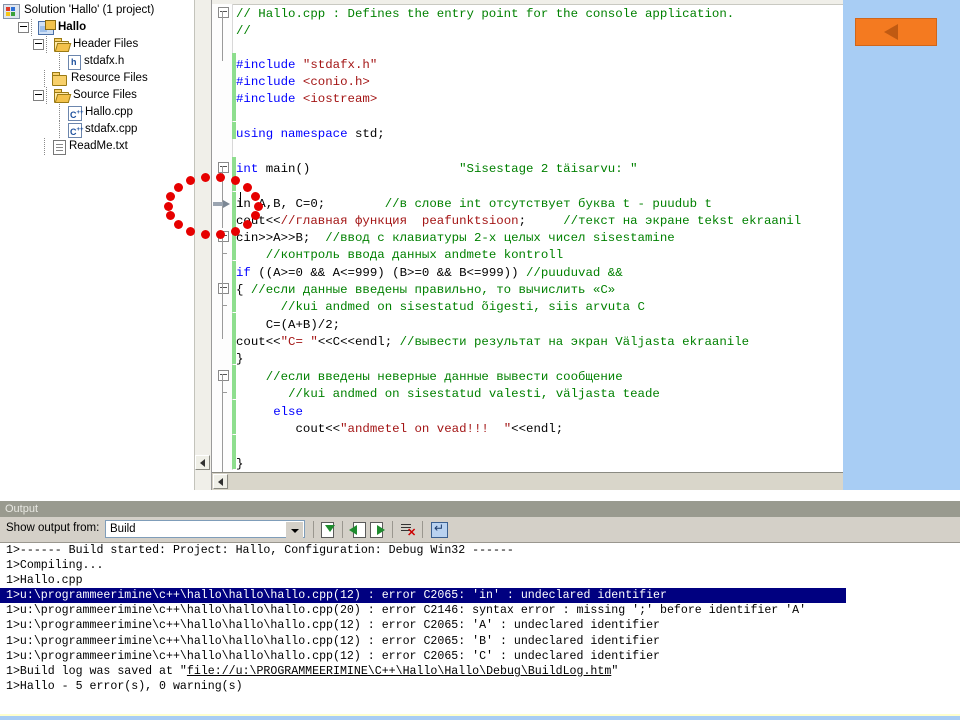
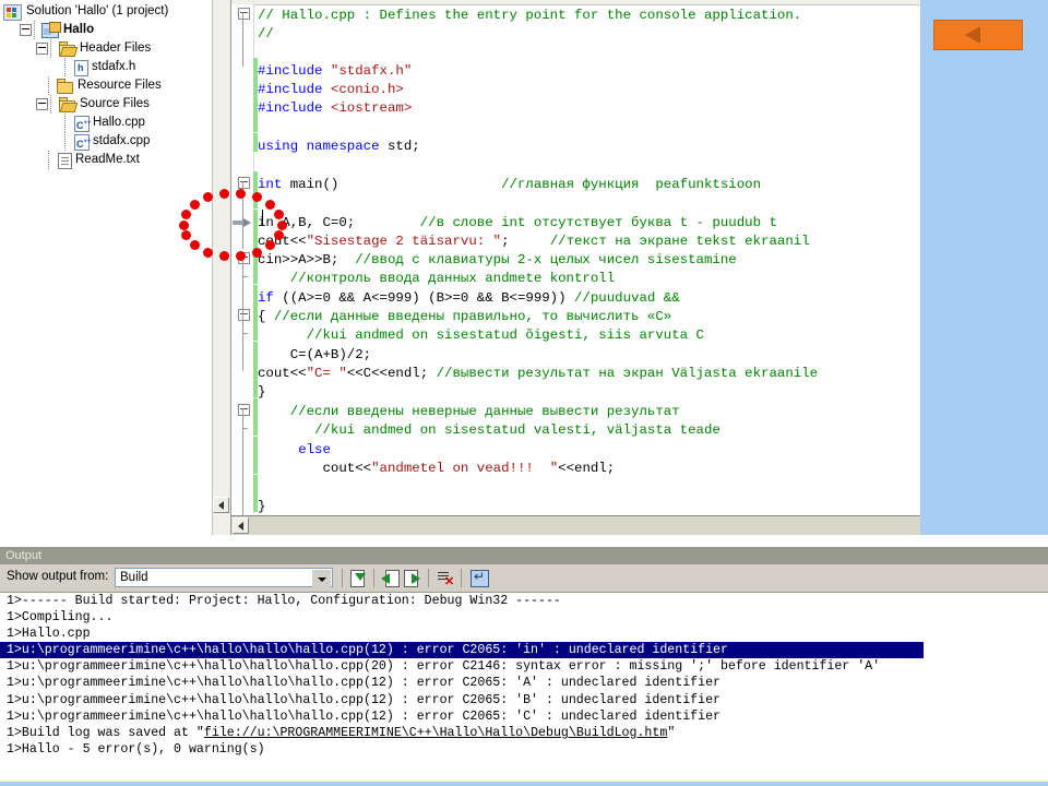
  Solution 'Hallo' (1 project)
  Hallo
  Header Files
  h
  stdafx.h
  Resource Files
  Source Files
  Hallo.cpp
  stdafx.cpp
  ReadMe.txt
  // Hallo.cpp : Defines the entry point for the console application.
  //
  #include "stdafx.h"
  #include <conio.h>
  #include <iostream>
  using namespace std;
- int main() "Sisestage 2 täisarvu: "
+ int main() //главная функция peafunktsioon
  n,B, C=0; //в слове int отсутствует буква t - puudub t
- cut<<//главная функция peafunktsioon; //текст на экране tekst ekraanil
+ cut<<"Sisestage 2 täisarvu: "; //текст на экране tekst ekraanil
  cin>>A>>B; //ввод с клавиатуры 2-х целых чисел sisestamine
  //контроль ввода данных andmete kontroll
  if ((A>=0 && A<=999) (B>=0 && B<=999)) //puuduvad &&
  { //если данные введены правильно, то вычислить «С»
  //kui andmed on sisestatud õigesti, siis arvuta C
  C=(A+B)/2;
  cout<<"C= "<<C<<endl; //вывести результат на экран Väljasta ekraanile
  }
- //если введены неверные данные вывести сообщение
+ //если введены неверные данные вывести результат
  //kui andmed on sisestatud valesti, väljasta teade
  else
  cout<<"andmetel on vead!!! "<<endl;
  }
  Output
  Show output from:
  Build
  ✕
  1>------ Build started: Project: Hallo, Configuration: Debug Win32 ------
  1>Compiling...
  1>Hallo.cpp
  1>u:\programmeerimine\c++\hallo\hallo\hallo.cpp(12) : error C2065: 'in' : undeclared identifier
  1>u:\programmeerimine\c++\hallo\hallo\hallo.cpp(20) : error C2146: syntax error : missing ';' before identifier 'A'
  1>u:\programmeerimine\c++\hallo\hallo\hallo.cpp(12) : error C2065: 'A' : undeclared identifier
  1>u:\programmeerimine\c++\hallo\hallo\hallo.cpp(12) : error C2065: 'B' : undeclared identifier
  1>u:\programmeerimine\c++\hallo\hallo\hallo.cpp(12) : error C2065: 'C' : undeclared identifier
  1>Build log was saved at "file://u:\PROGRAMMEERIMINE\C++\Hallo\Hallo\Debug\BuildLog.htm"
  1>Hallo - 5 error(s), 0 warning(s)
